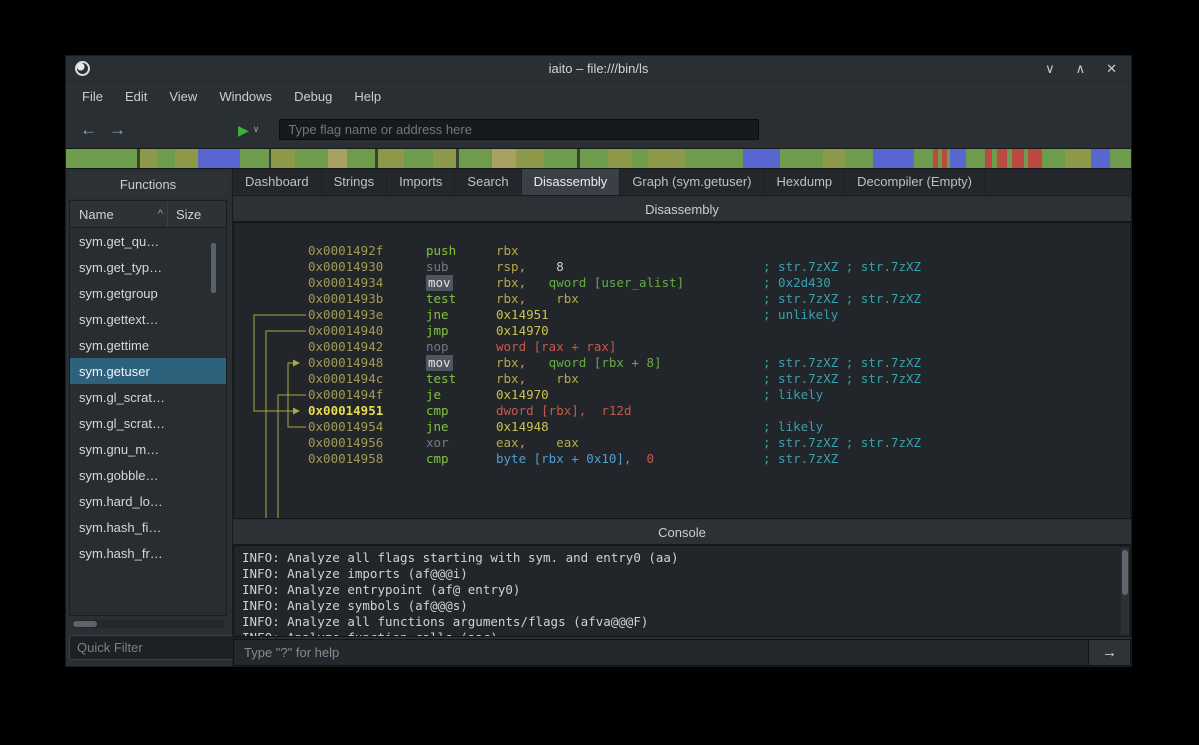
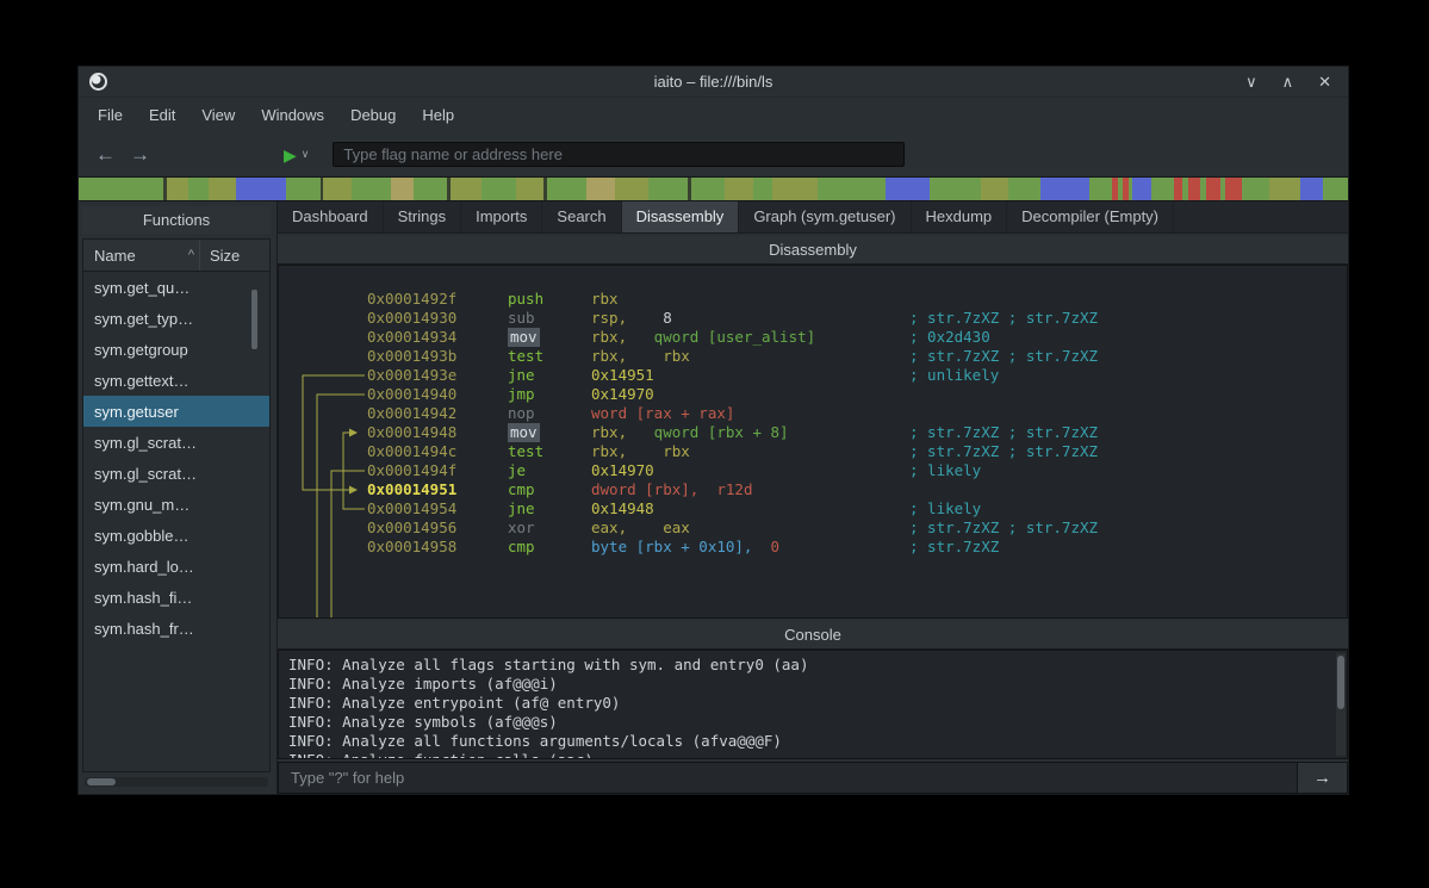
  iaito – file:///bin/ls
  ∨
  ∧
  ✕
  File
  Edit
  View
  Windows
  Debug
  Help
  ←
  →
  ▶
  ∨
  Type flag name or address here
  Functions
  Name
  ^
  Size
  sym.get_qu…
  sym.get_typ…
  sym.getgroup
  sym.gettext…
- sym.gettime
  sym.getuser
  sym.gl_scrat…
  sym.gl_scrat…
  sym.gnu_m…
  sym.gobble…
  sym.hard_lo…
  sym.hash_fi…
  sym.hash_fr…
- Quick Filter
  Dashboard
  Strings
  Imports
  Search
  Disassembly
  Graph (sym.getuser)
  Hexdump
  Decompiler (Empty)
  Disassembly
  0x0001492f
  push
  rbx
  0x00014930
  sub
  rsp, 8
  ; str.7zXZ ; str.7zXZ
  0x00014934
  mov
  rbx, qword [user_alist]
  ; 0x2d430
  0x0001493b
  test
  rbx, rbx
  ; str.7zXZ ; str.7zXZ
  0x0001493e
  jne
  0x14951
  ; unlikely
  0x00014940
  jmp
  0x14970
  0x00014942
  nop
  word [rax + rax]
  0x00014948
  mov
  rbx, qword [rbx + 8]
  ; str.7zXZ ; str.7zXZ
  0x0001494c
  test
  rbx, rbx
  ; str.7zXZ ; str.7zXZ
  0x0001494f
  je
  0x14970
  ; likely
  0x00014951
  cmp
  dword [rbx], r12d
  0x00014954
  jne
  0x14948
  ; likely
  0x00014956
  xor
  eax, eax
  ; str.7zXZ ; str.7zXZ
  0x00014958
  cmp
  byte [rbx + 0x10], 0
  ; str.7zXZ
  Console
  INFO: Analyze all flags starting with sym. and entry0 (aa)
  INFO: Analyze imports (af@@@i)
  INFO: Analyze entrypoint (af@ entry0)
  INFO: Analyze symbols (af@@@s)
- INFO: Analyze all functions arguments/flags (afva@@@F)
+ INFO: Analyze all functions arguments/locals (afva@@@F)
  Type "?" for help
  →
